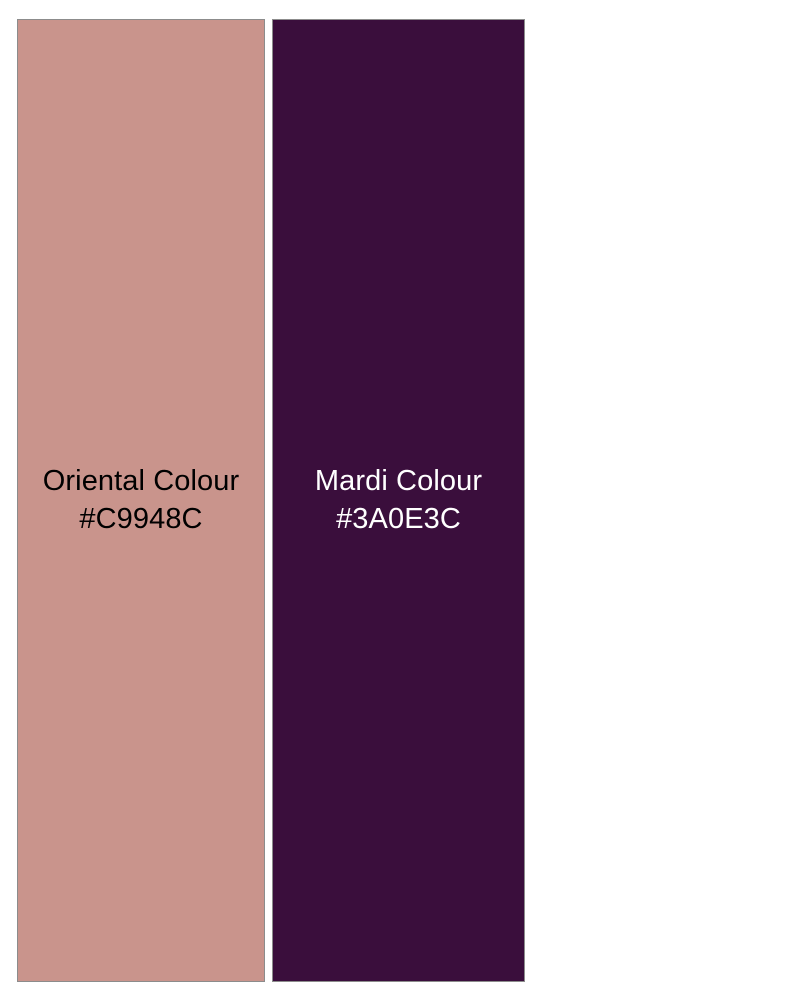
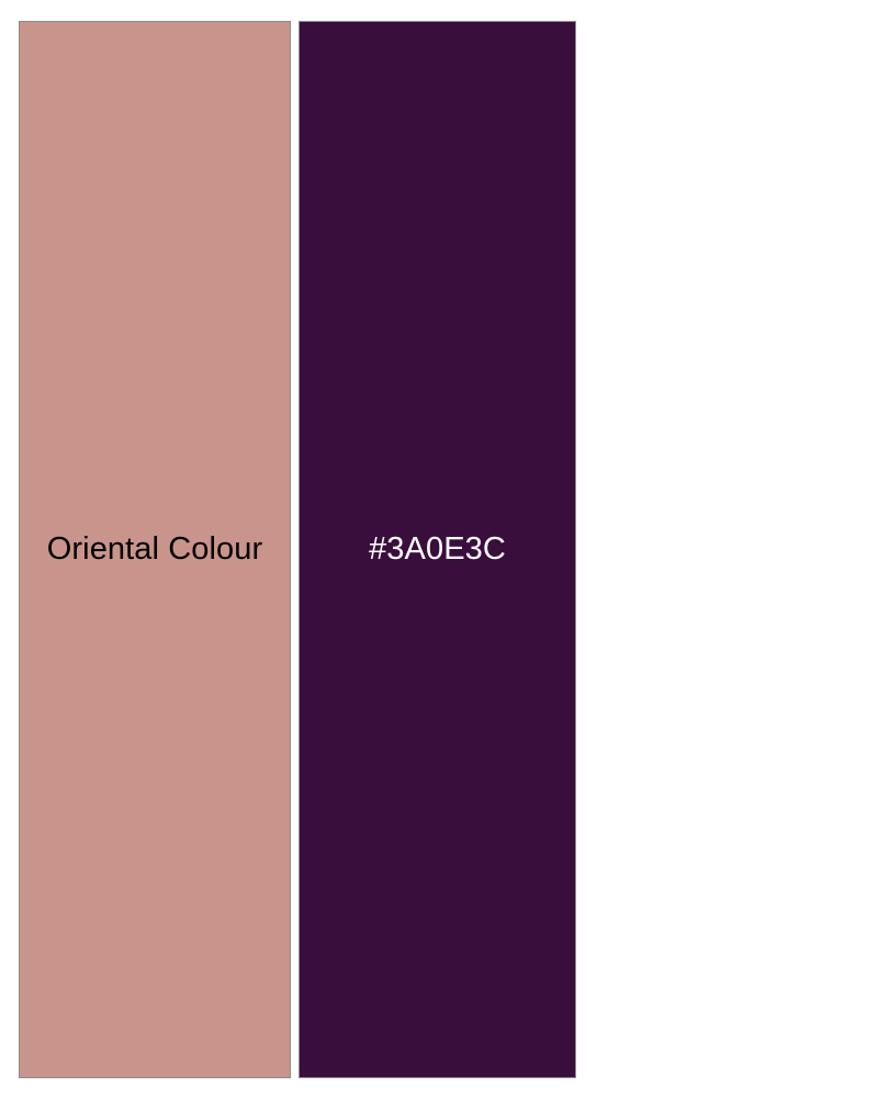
  Oriental Colour
- #C9948C
- Mardi Colour
  #3A0E3C
